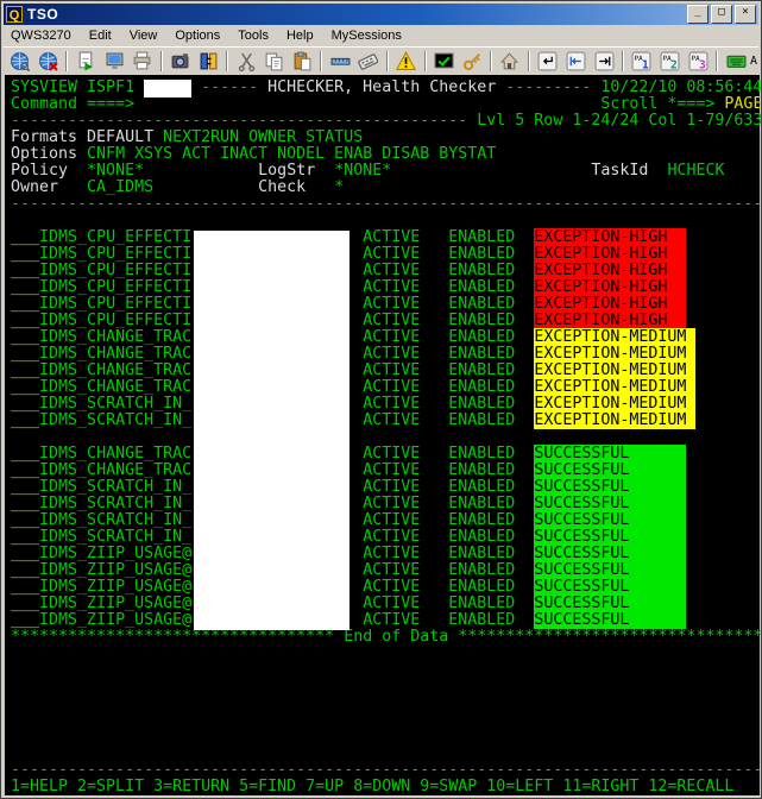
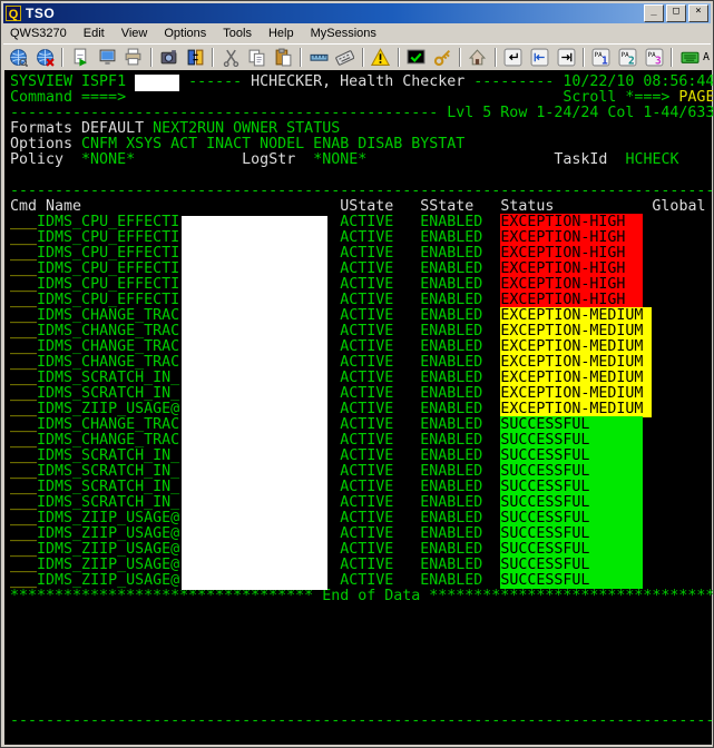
  Q
  TSO
  _
  □
  ×
  QWS3270
  Edit
  View
  Options
  Tools
  Help
  MySessions
  1
  2
  3
  A
  SYSVIEW ISPF1 ------ HCHECKER, Health Checker --------- 10/22/10 08:56:44
  Command ====> Scroll *===> PAGE
- ------------------------------------------------ Lvl 5 Row 1-24/24 Col 1-79/633
+ ------------------------------------------------ Lvl 5 Row 1-24/24 Col 1-44/633
  Formats DEFAULT NEXT2RUN OWNER STATUS
  Options CNFM XSYS ACT INACT NODEL ENAB DISAB BYSTAT
  Policy *NONE* LogStr *NONE* TaskId HCHECK
- Owner CA_IDMS Check *
  -------------------------------------------------------------------------------
+ Cmd Name UState SState Status Global
  ___IDMS_CPU_EFFECTI ACTIVE ENABLED EXCEPTION-HIGH
  ___IDMS_CPU_EFFECTI ACTIVE ENABLED EXCEPTION-HIGH
  ___IDMS_CPU_EFFECTI ACTIVE ENABLED EXCEPTION-HIGH
  ___IDMS_CPU_EFFECTI ACTIVE ENABLED EXCEPTION-HIGH
  ___IDMS_CPU_EFFECTI ACTIVE ENABLED EXCEPTION-HIGH
  ___IDMS_CPU_EFFECTI ACTIVE ENABLED EXCEPTION-HIGH
  ___IDMS_CHANGE_TRAC ACTIVE ENABLED EXCEPTION-MEDIUM
  ___IDMS_CHANGE_TRAC ACTIVE ENABLED EXCEPTION-MEDIUM
  ___IDMS_CHANGE_TRAC ACTIVE ENABLED EXCEPTION-MEDIUM
  ___IDMS_CHANGE_TRAC ACTIVE ENABLED EXCEPTION-MEDIUM
  ___IDMS_SCRATCH_IN_ ACTIVE ENABLED EXCEPTION-MEDIUM
  ___IDMS_SCRATCH_IN_ ACTIVE ENABLED EXCEPTION-MEDIUM
+ ___IDMS_ZIIP_USAGE@ ACTIVE ENABLED EXCEPTION-MEDIUM
  ___IDMS_CHANGE_TRAC ACTIVE ENABLED SUCCESSFUL
  ___IDMS_CHANGE_TRAC ACTIVE ENABLED SUCCESSFUL
  ___IDMS_SCRATCH_IN_ ACTIVE ENABLED SUCCESSFUL
  ___IDMS_SCRATCH_IN_ ACTIVE ENABLED SUCCESSFUL
  ___IDMS_SCRATCH_IN_ ACTIVE ENABLED SUCCESSFUL
  ___IDMS_SCRATCH_IN_ ACTIVE ENABLED SUCCESSFUL
  ___IDMS_ZIIP_USAGE@ ACTIVE ENABLED SUCCESSFUL
  ___IDMS_ZIIP_USAGE@ ACTIVE ENABLED SUCCESSFUL
  ___IDMS_ZIIP_USAGE@ ACTIVE ENABLED SUCCESSFUL
  ___IDMS_ZIIP_USAGE@ ACTIVE ENABLED SUCCESSFUL
  ___IDMS_ZIIP_USAGE@ ACTIVE ENABLED SUCCESSFUL
  ********************************** End of Data ********************************
  -------------------------------------------------------------------------------
- 1=HELP 2=SPLIT 3=RETURN 5=FIND 7=UP 8=DOWN 9=SWAP 10=LEFT 11=RIGHT 12=RECALL
